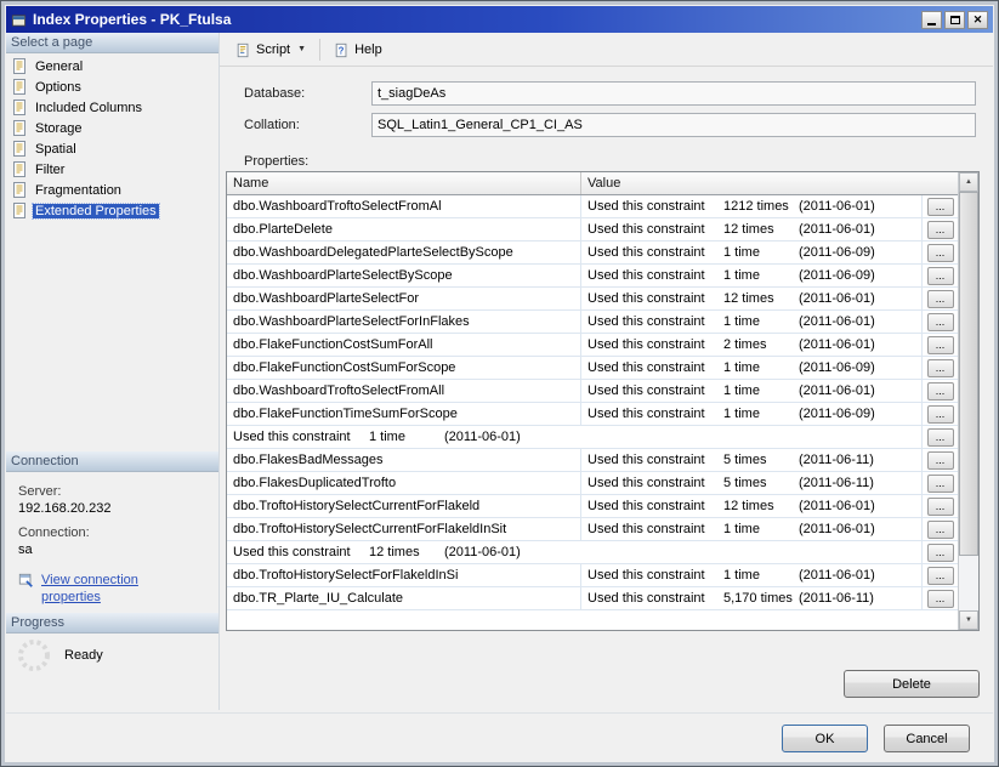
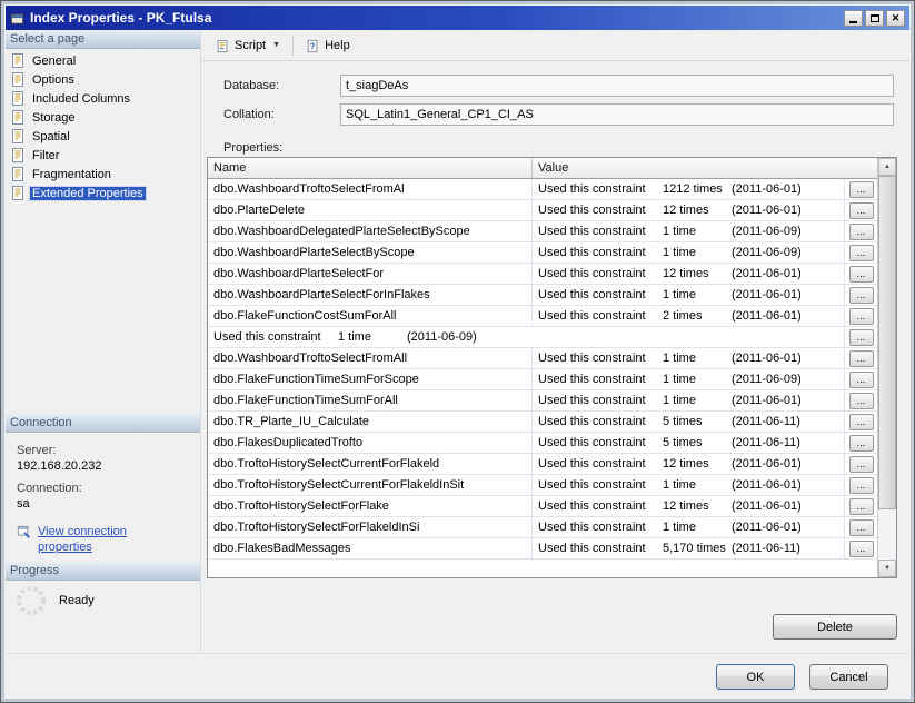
  Index Properties - PK_Ftulsa
  ✕
  Select a page
  General
  Options
  Included Columns
  Storage
  Spatial
  Filter
  Fragmentation
  Extended Properties
  Connection
  Server:
  192.168.20.232
  Connection:
  sa
  View connection properties
  Progress
  Ready
  Script
  ?
  Help
  Database:
  t_siagDeAs
  Collation:
  SQL_Latin1_General_CP1_CI_AS
  Properties:
  Name
  Value
  dbo.WashboardTroftoSelectFromAl
  Used this constraint
  1212 times
  (2011-06-01)
  ...
  dbo.PlarteDelete
  Used this constraint
  12 times
  (2011-06-01)
  ...
  dbo.WashboardDelegatedPlarteSelectByScope
  Used this constraint
  1 time
  (2011-06-09)
  ...
  dbo.WashboardPlarteSelectByScope
  Used this constraint
  1 time
  (2011-06-09)
  ...
  dbo.WashboardPlarteSelectFor
  Used this constraint
  12 times
  (2011-06-01)
  ...
  dbo.WashboardPlarteSelectForInFlakes
  Used this constraint
  1 time
  (2011-06-01)
  ...
  dbo.FlakeFunctionCostSumForAll
  Used this constraint
  2 times
  (2011-06-01)
  ...
- dbo.FlakeFunctionCostSumForScope
  Used this constraint
  1 time
  (2011-06-09)
  ...
  dbo.WashboardTroftoSelectFromAll
  Used this constraint
  1 time
  (2011-06-01)
  ...
  dbo.FlakeFunctionTimeSumForScope
  Used this constraint
  1 time
  (2011-06-09)
  ...
+ dbo.FlakeFunctionTimeSumForAll
  Used this constraint
  1 time
  (2011-06-01)
  ...
- dbo.FlakesBadMessages
+ dbo.TR_Plarte_IU_Calculate
  Used this constraint
  5 times
  (2011-06-11)
  ...
  dbo.FlakesDuplicatedTrofto
  Used this constraint
  5 times
  (2011-06-11)
  ...
  dbo.TroftoHistorySelectCurrentForFlakeld
  Used this constraint
  12 times
  (2011-06-01)
  ...
  dbo.TroftoHistorySelectCurrentForFlakeldInSit
  Used this constraint
  1 time
  (2011-06-01)
  ...
+ dbo.TroftoHistorySelectForFlake
  Used this constraint
  12 times
  (2011-06-01)
  ...
  dbo.TroftoHistorySelectForFlakeldInSi
  Used this constraint
  1 time
  (2011-06-01)
  ...
- dbo.TR_Plarte_IU_Calculate
+ dbo.FlakesBadMessages
  Used this constraint
  5,170 times
  (2011-06-11)
  ...
  Delete
  OK
  Cancel
